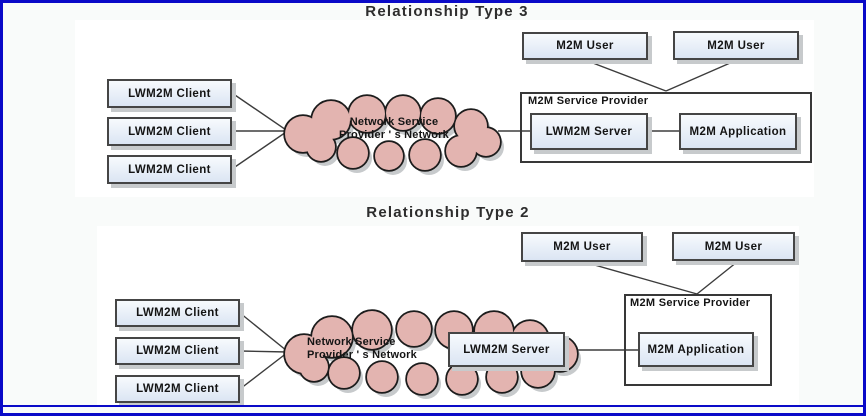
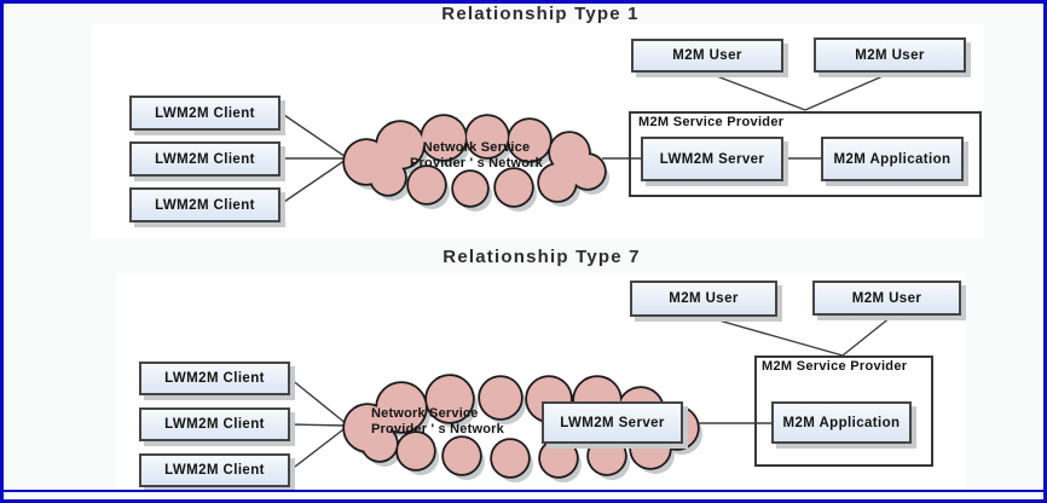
- Relationship Type 3
+ Relationship Type 1
  LWM2M Client
  LWM2M Client
  LWM2M Client
  Network Service
  Provider ' s Network
  M2M Service Provider
  LWM2M Server
  M2M Application
  M2M User
  M2M User
- Relationship Type 2
+ Relationship Type 7
  LWM2M Client
  LWM2M Client
  LWM2M Client
  Network Service
  Provider ' s Network
  LWM2M Server
  M2M Service Provider
  M2M Application
  M2M User
  M2M User
